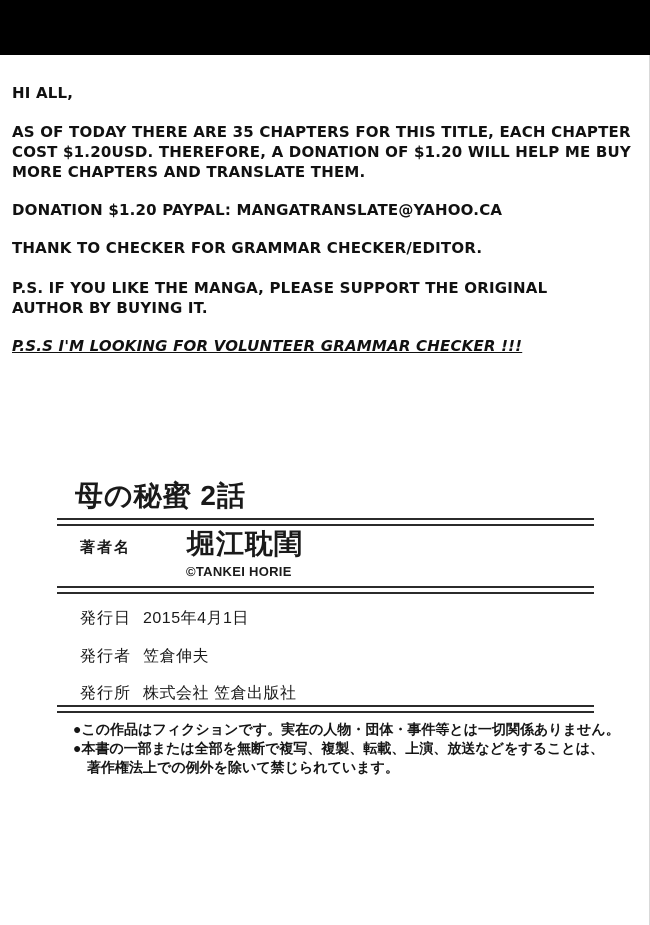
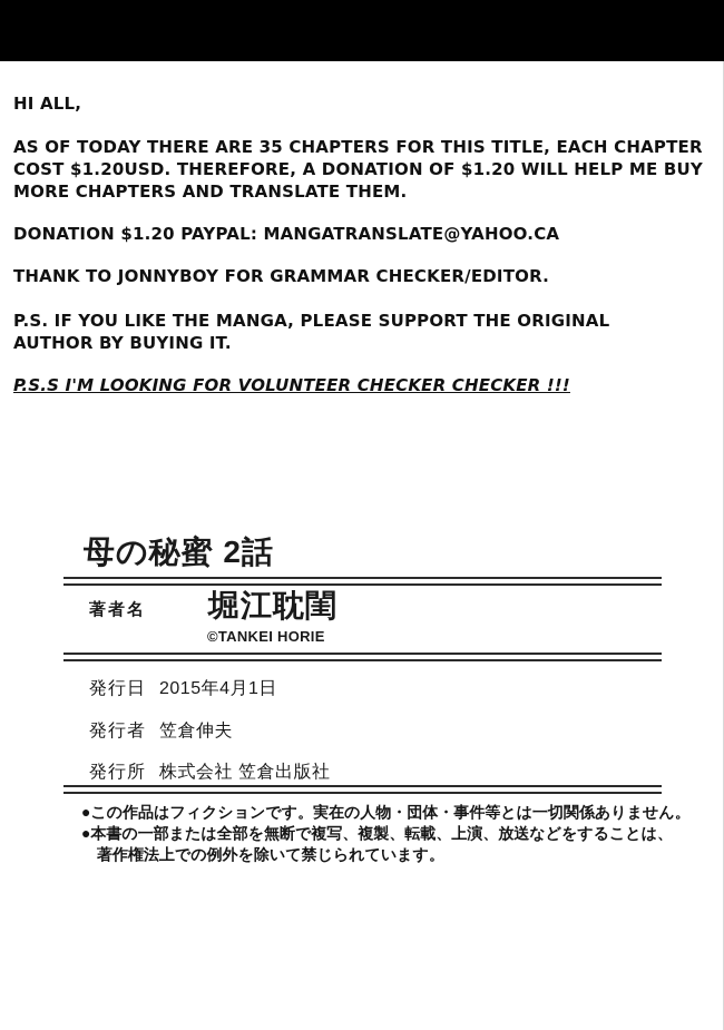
  HI ALL,
  AS OF TODAY THERE ARE 35 CHAPTERS FOR THIS TITLE, EACH CHAPTER
  COST $1.20USD. THEREFORE, A DONATION OF $1.20 WILL HELP ME BUY
  MORE CHAPTERS AND TRANSLATE THEM.
  DONATION $1.20 PAYPAL: MANGATRANSLATE@YAHOO.CA
- THANK TO CHECKER FOR GRAMMAR CHECKER/EDITOR.
+ THANK TO JONNYBOY FOR GRAMMAR CHECKER/EDITOR.
  P.S. IF YOU LIKE THE MANGA, PLEASE SUPPORT THE ORIGINAL
  AUTHOR BY BUYING IT.
- P.S.S I'M LOOKING FOR VOLUNTEER GRAMMAR CHECKER !!!
+ P.S.S I'M LOOKING FOR VOLUNTEER CHECKER CHECKER !!!
  母の秘蜜 2話
  著者名
  堀江耽閨
  ©TANKEI HORIE
  発行日
  2015年4月1日
  発行者
  笠倉伸夫
  発行所
  株式会社 笠倉出版社
  ●この作品はフィクションです。実在の人物・団体・事件等とは一切関係ありません。
  ●本書の一部または全部を無断で複写、複製、転載、上演、放送などをすることは、
  著作権法上での例外を除いて禁じられています。
